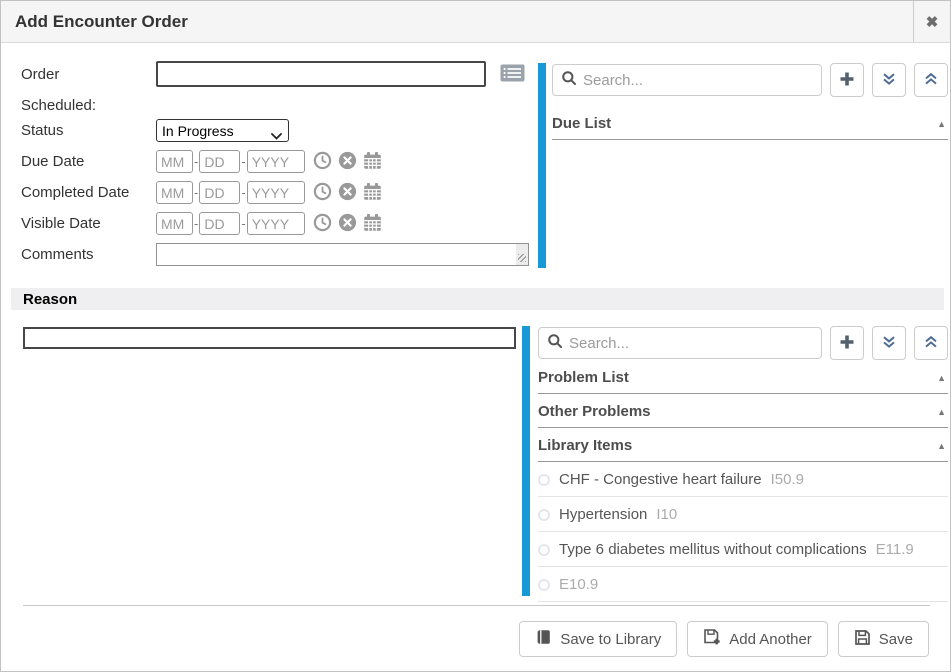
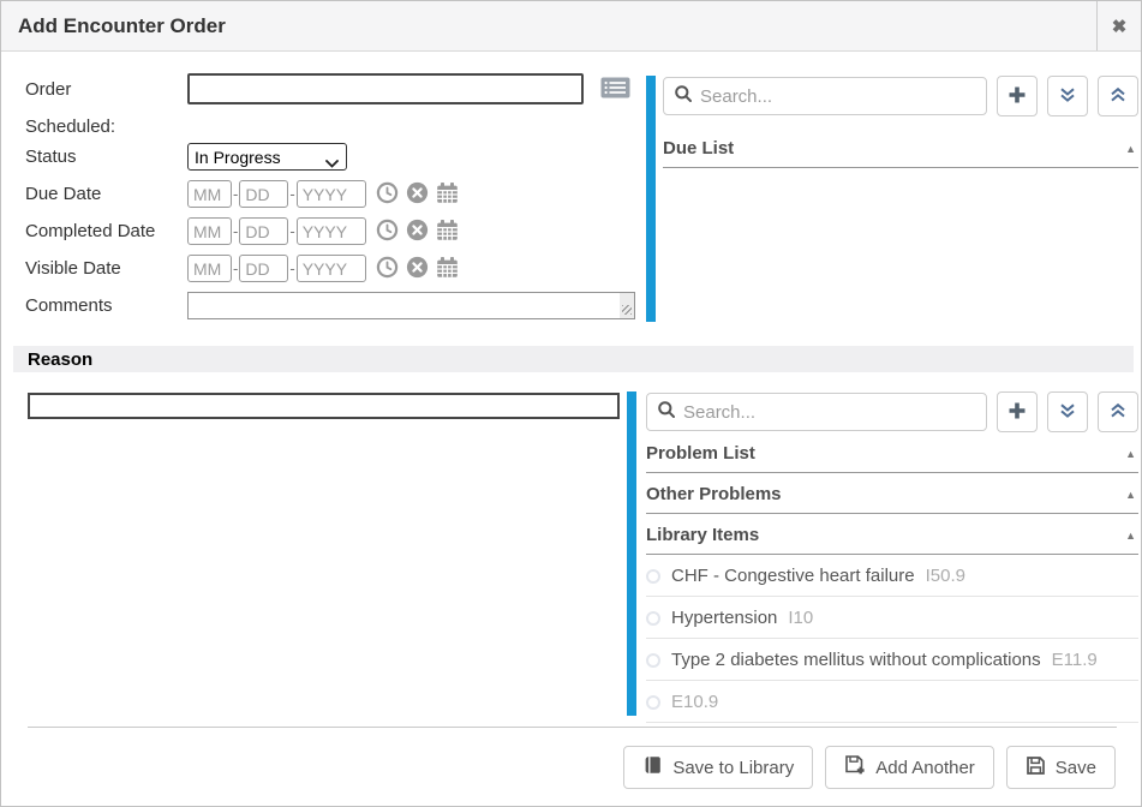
  Add Encounter Order
  ✖
  Order
  Scheduled:
  Status
  In Progress
  Due Date
  MM
  -
  DD
  -
  YYYY
  Completed Date
  MM
  -
  DD
  -
  YYYY
  Visible Date
  MM
  -
  DD
  -
  YYYY
  Comments
  Search...
  Due List
  ▲
  Reason
  Search...
  Problem List
  ▲
  Other Problems
  ▲
  Library Items
  ▲
  CHF - Congestive heart failure
  I50.9
  Hypertension
  I10
- Type 6 diabetes mellitus without complications
+ Type 2 diabetes mellitus without complications
  E11.9
  E10.9
  Save to Library
  Add Another
  Save
